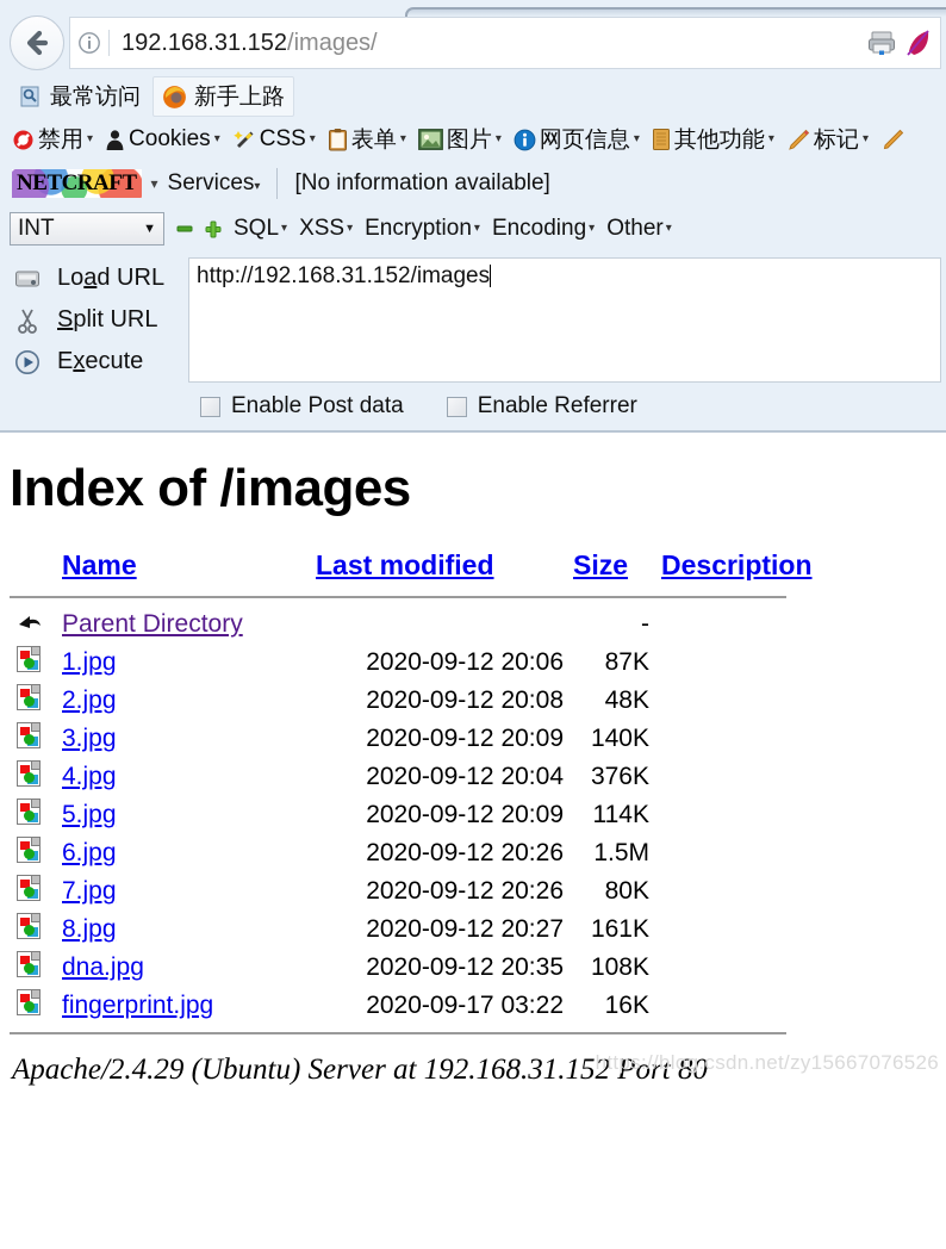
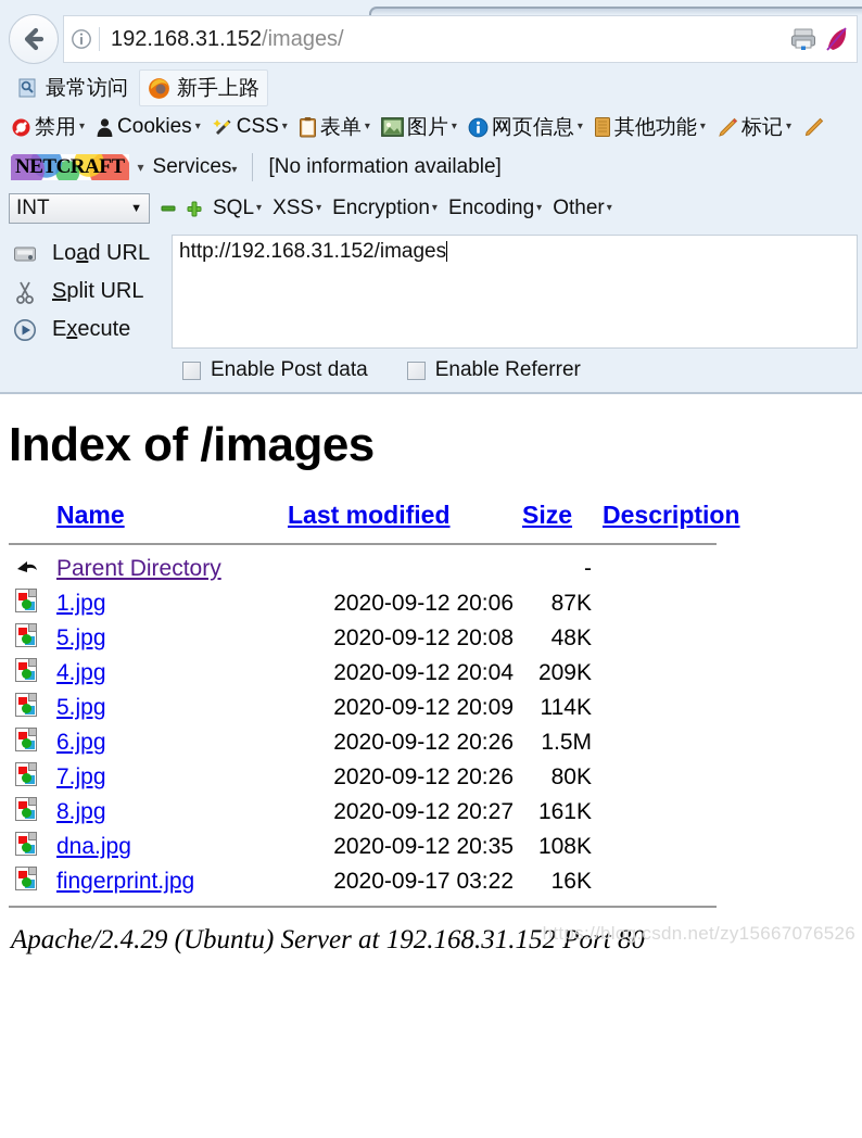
  192.168.31.152/images/
  最常访问
  新手上路
  禁用
  ▾
  Cookies
  ▾
  CSS
  ▾
  表单
  ▾
  图片
  ▾
  网页信息
  ▾
  其他功能
  ▾
  标记
  ▾
  NETCRAFT
  ▾
  Services▾
  [No information available]
  INT
  ▼
  SQL
  ▾
  XSS
  ▾
  Encryption
  ▾
  Encoding
  ▾
  Other
  ▾
  Load URL
  Split URL
  Execute
  http://192.168.31.152/images
  Enable Post data
  Enable Referrer
  Index of /images
  	Name	Last modified	Size	Description
  	Parent Directory		-
  	1.jpg	2020-09-12 20:06	87K
- 	2.jpg	2020-09-12 20:08	48K
+ 	5.jpg	2020-09-12 20:08	48K
- 	3.jpg	2020-09-12 20:09	140K
- 	4.jpg	2020-09-12 20:04	376K
+ 	4.jpg	2020-09-12 20:04	209K
  	5.jpg	2020-09-12 20:09	114K
  	6.jpg	2020-09-12 20:26	1.5M
  	7.jpg	2020-09-12 20:26	80K
  	8.jpg	2020-09-12 20:27	161K
  	dna.jpg	2020-09-12 20:35	108K
  	fingerprint.jpg	2020-09-17 03:22	16K
  Apache/2.4.29 (Ubuntu) Server at 192.168.31.152 Port 80
  https://blog.csdn.net/zy15667076526
